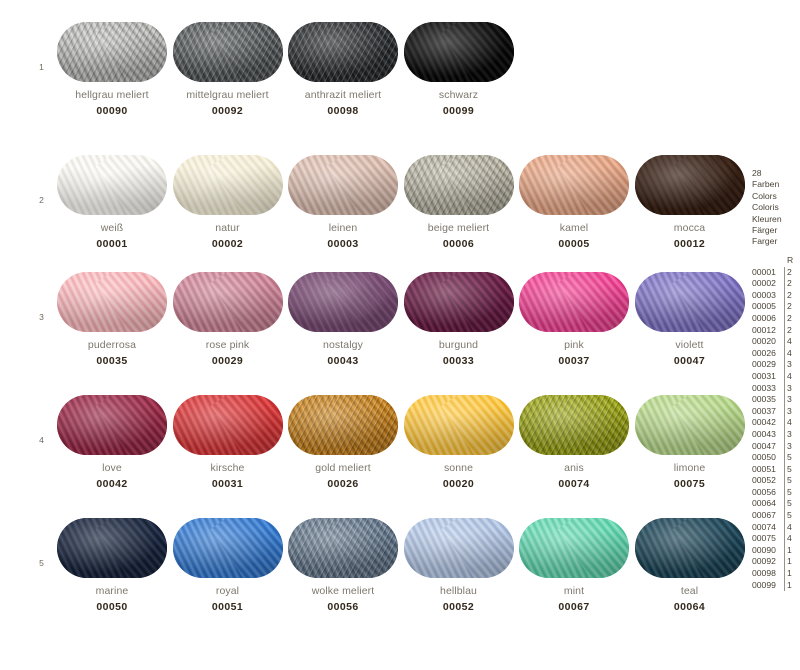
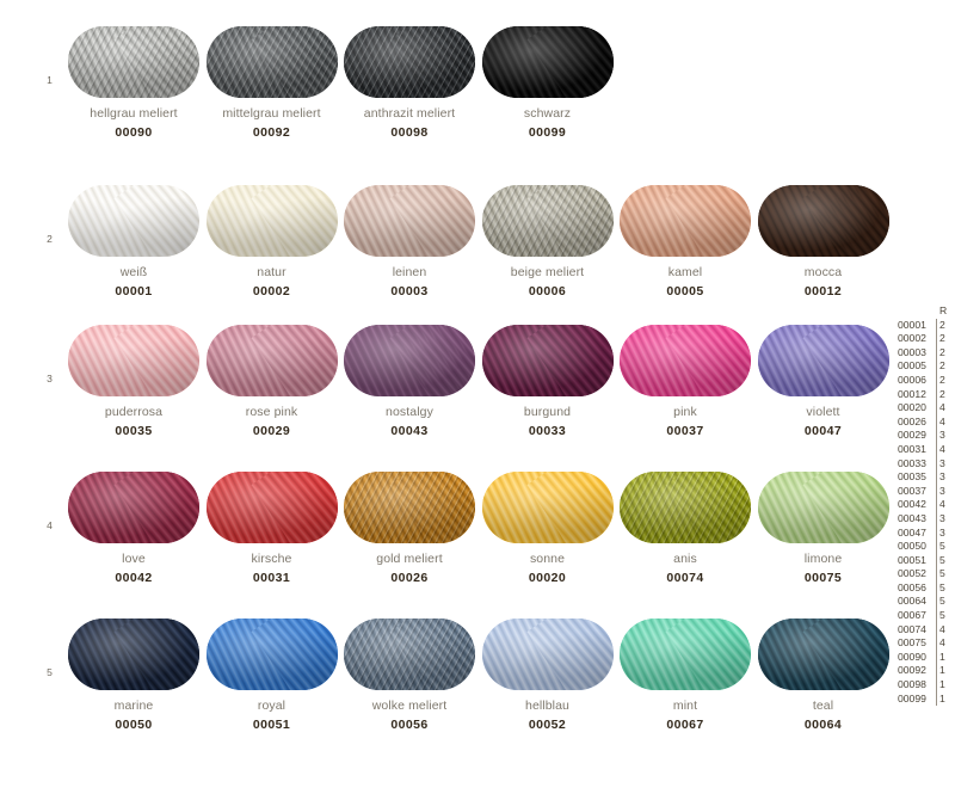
  1
  hellgrau meliert
  00090
  mittelgrau meliert
  00092
  anthrazit meliert
  00098
  schwarz
  00099
  2
  weiß
  00001
  natur
  00002
  leinen
  00003
  beige meliert
  00006
  kamel
  00005
  mocca
  00012
  3
  puderrosa
  00035
  rose pink
  00029
  nostalgy
  00043
  burgund
  00033
  pink
  00037
  violett
  00047
  4
  love
  00042
  kirsche
  00031
  gold meliert
  00026
  sonne
  00020
  anis
  00074
  limone
  00075
  5
  marine
  00050
  royal
  00051
  wolke meliert
  00056
  hellblau
  00052
  mint
  00067
  teal
  00064
- 28
- Farben
- Colors
- Coloris
- Kleuren
- Färger
- Farger
  R
  00001
  2
  00002
  2
  00003
  2
  00005
  2
  00006
  2
  00012
  2
  00020
  4
  00026
  4
  00029
  3
  00031
  4
  00033
  3
  00035
  3
  00037
  3
  00042
  4
  00043
  3
  00047
  3
  00050
  5
  00051
  5
  00052
  5
  00056
  5
  00064
  5
  00067
  5
  00074
  4
  00075
  4
  00090
  1
  00092
  1
  00098
  1
  00099
  1
